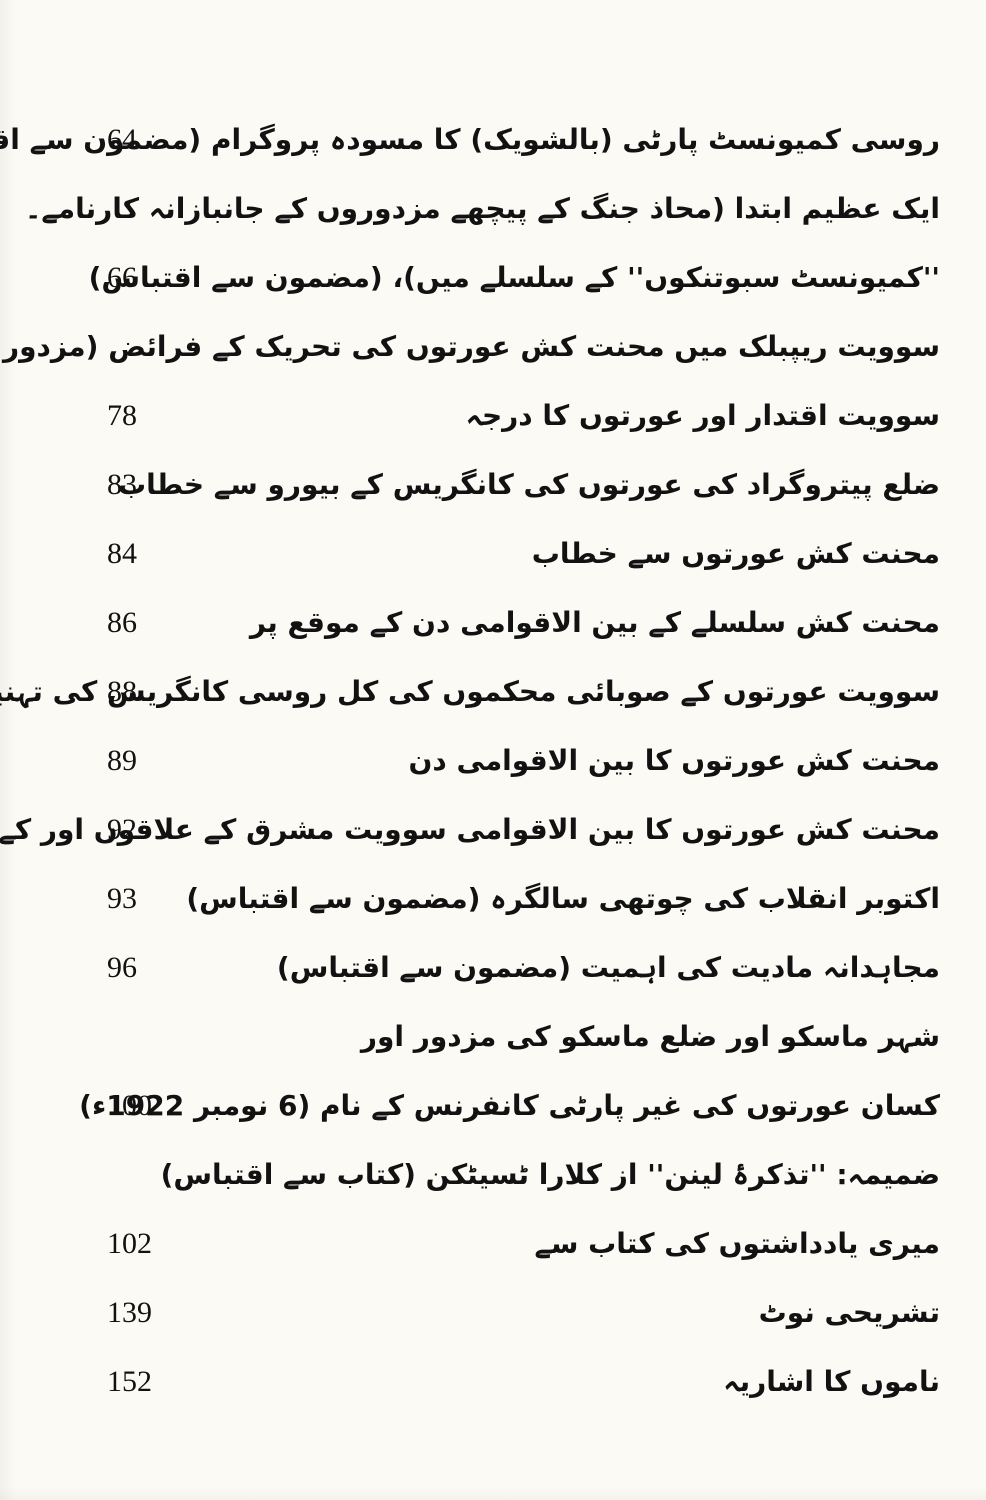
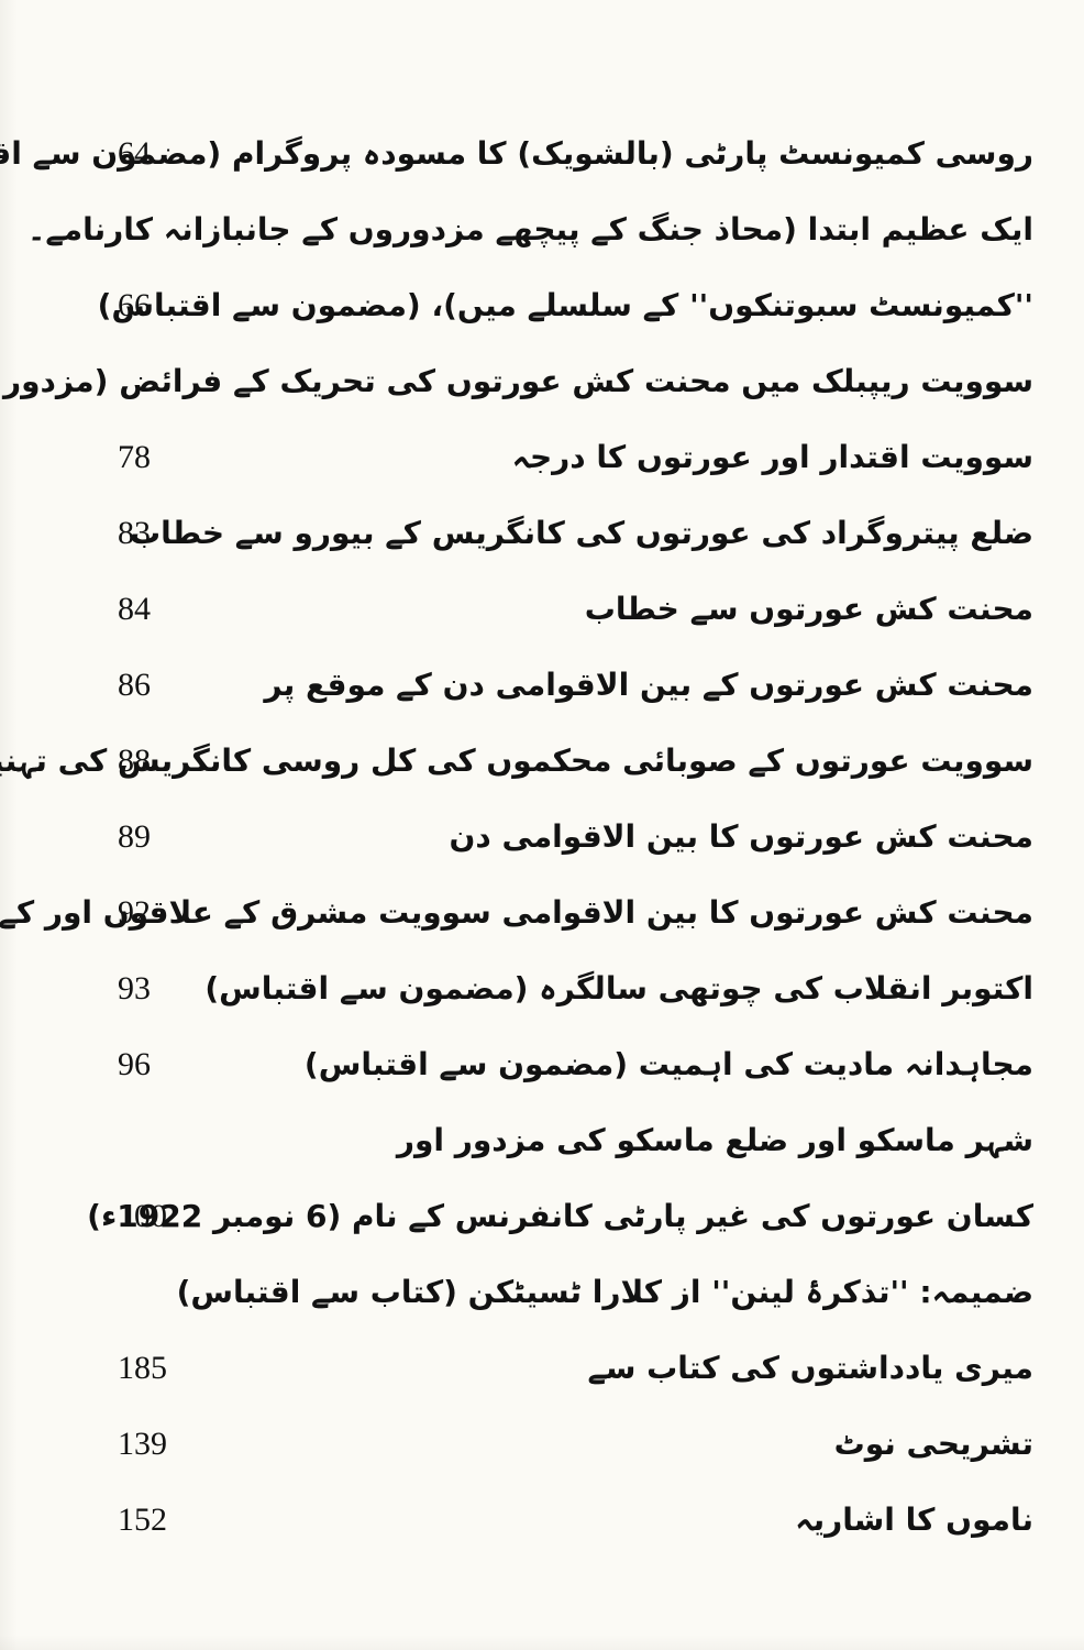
  64
  روسی کمیونسٹ پارٹی (بالشویک) کا مسودہ پروگرام (مضمون سے اق
  ایک عظیم ابتدا (محاذ جنگ کے پیچھے مزدوروں کے جانبازانہ کارنامے۔
  66
  ''کمیونسٹ سبوتنکوں'' کے سلسلے میں)، (مضمون سے اقتباس)
  78
  سوویت اقتدار اور عورتوں کا درجہ
  83
  ضلع پیتروگراد کی عورتوں کی کانگریس کے بیورو سے خطاب
  84
  محنت کش عورتوں سے خطاب
  86
- محنت کش سلسلے کے بین الاقوامی دن کے موقع پر
+ محنت کش عورتوں کے بین الاقوامی دن کے موقع پر
  88
  سوویت عورتوں کے صوبائی محکموں کی کل روسی کانگریس کی تہن
  89
  محنت کش عورتوں کا بین الاقوامی دن
  92
  محنت کش عورتوں کا بین الاقوامی سوویت مشرق کے علاقوں اور کے
  93
  اکتوبر انقلاب کی چوتھی سالگرہ (مضمون سے اقتباس)
  96
  مجاہدانہ مادیت کی اہمیت (مضمون سے اقتباس)
  شہر ماسکو اور ضلع ماسکو کی مزدور اور
  100
  کسان عورتوں کی غیر پارٹی کانفرنس کے نام (6 نومبر 1922ء)
  ضمیمہ: ''تذکرۂ لینن'' از کلارا ٹسیٹکن (کتاب سے اقتباس)
- 102
+ 185
  میری یادداشتوں کی کتاب سے
  139
  تشریحی نوٹ
  152
  ناموں کا اشاریہ
